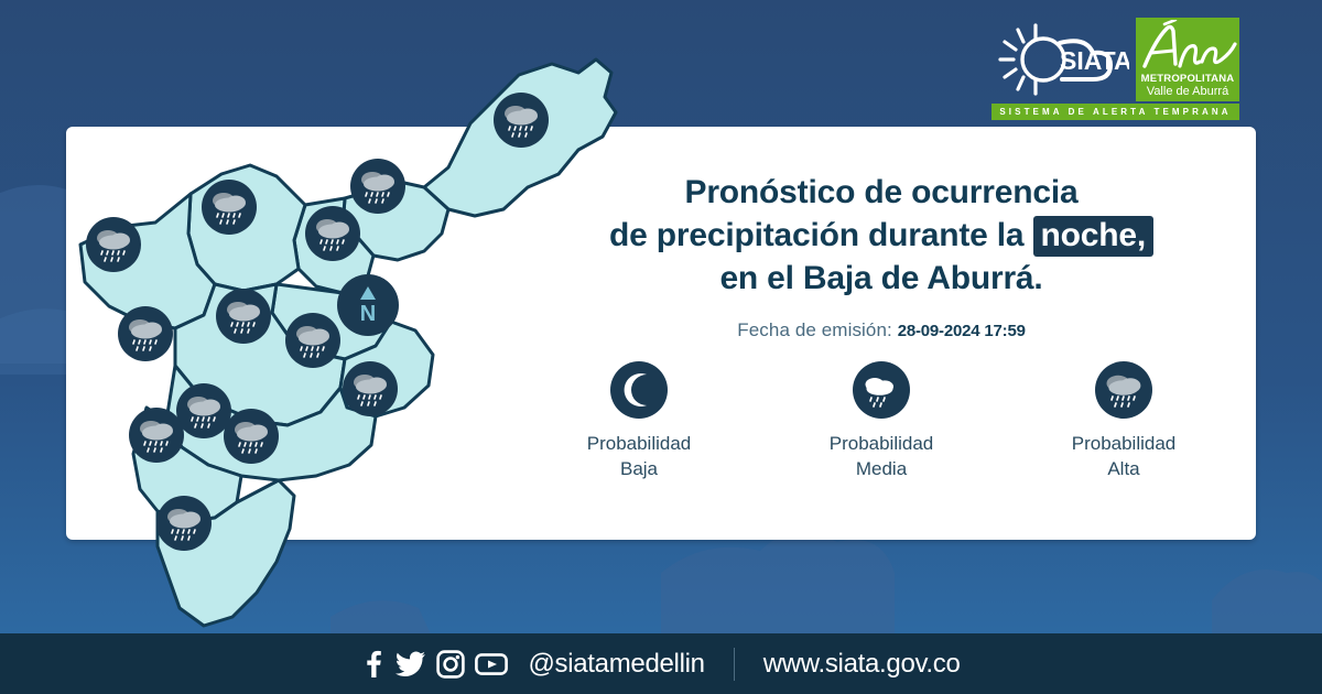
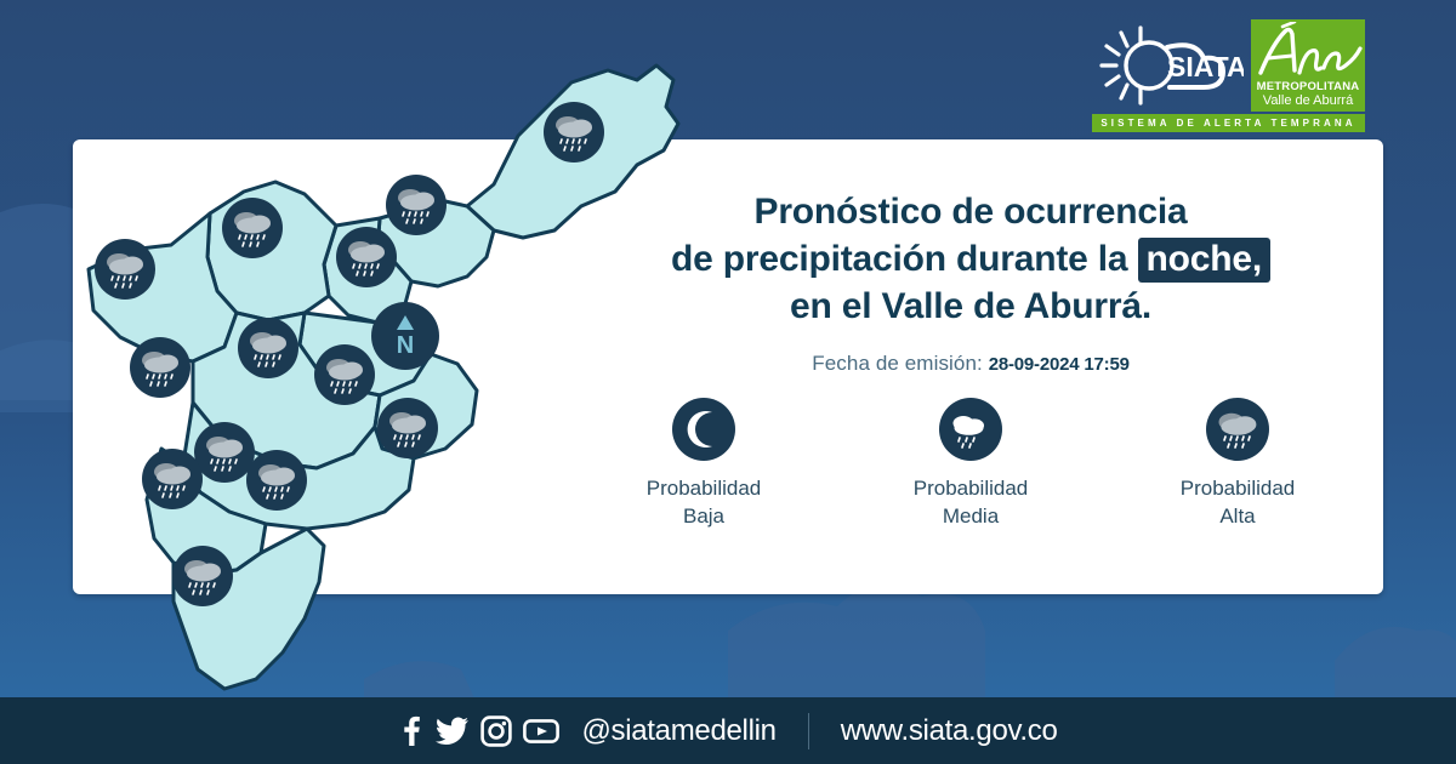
  N
  SIATA
  METROPOLITANA
  Valle de Aburrá
  SISTEMA DE ALERTA TEMPRANA
  Pronóstico de ocurrencia
  de precipitación durante la noche,
- en el Baja de Aburrá.
+ en el Valle de Aburrá.
  Fecha de emisión: 28-09-2024 17:59
  Probabilidad
  Baja
  Probabilidad
  Media
  Probabilidad
  Alta
  @siatamedellin
  www.siata.gov.co
